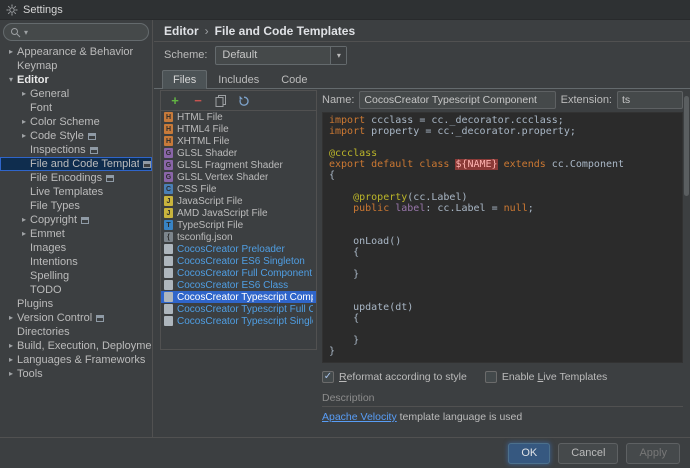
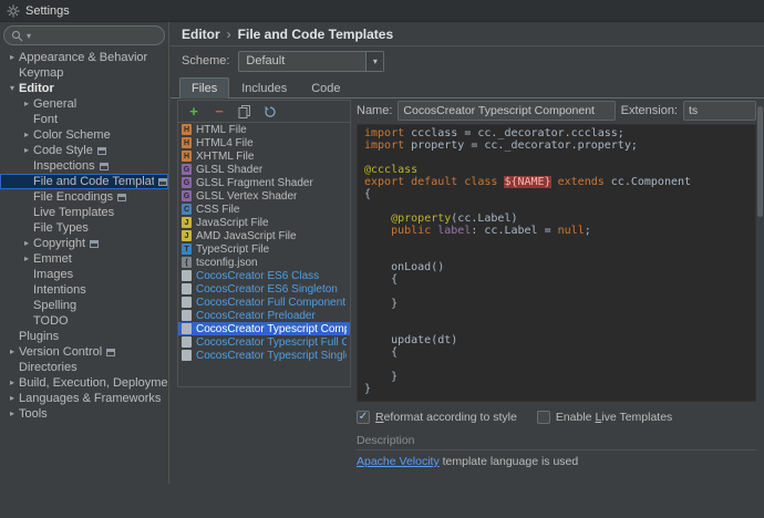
  Settings
  ▾
  ▸
  Appearance & Behavior
  Keymap
  ▾
  Editor
  ▸
  General
  Font
  ▸
  Color Scheme
  ▸
  Code Style
  Inspections
  File and Code Templat
  File Encodings
  Live Templates
  File Types
  ▸
  Copyright
  ▸
  Emmet
  Images
  Intentions
  Spelling
  TODO
  Plugins
  ▸
  Version Control
  Directories
  ▸
  Build, Execution, Deployme
  ▸
  Languages & Frameworks
  ▸
  Tools
  Editor
  ›
  File and Code Templates
  Scheme:
  Default
  ▾
  Files
  Includes
  Code
  +
  −
  HTML File
  HTML4 File
  XHTML File
  GLSL Shader
  GLSL Fragment Shader
  GLSL Vertex Shader
  CSS File
  JavaScript File
  AMD JavaScript File
  TypeScript File
  tsconfig.json
- CocosCreator Preloader
+ CocosCreator ES6 Class
  CocosCreator ES6 Singleton
  CocosCreator Full Component
- CocosCreator ES6 Class
+ CocosCreator Preloader
  CocosCreator Typescript Com
  CocosCreator Typescript Full C
  CocosCreator Typescript Singl
  Name:
  CocosCreator Typescript Component
  Extension:
  ts
  import ccclass = cc._decorator.ccclass;
  import property = cc._decorator.property;
  @ccclass
  export default class ${NAME} extends cc.Component
  {
  @property(cc.Label)
  public label: cc.Label = null;
  onLoad()
  {
  }
  update(dt)
  {
  }
  }
  ✓
  Reformat according to style
  Enable Live Templates
  Description
  Apache Velocity template language is used
- OK
- Cancel
- Apply
